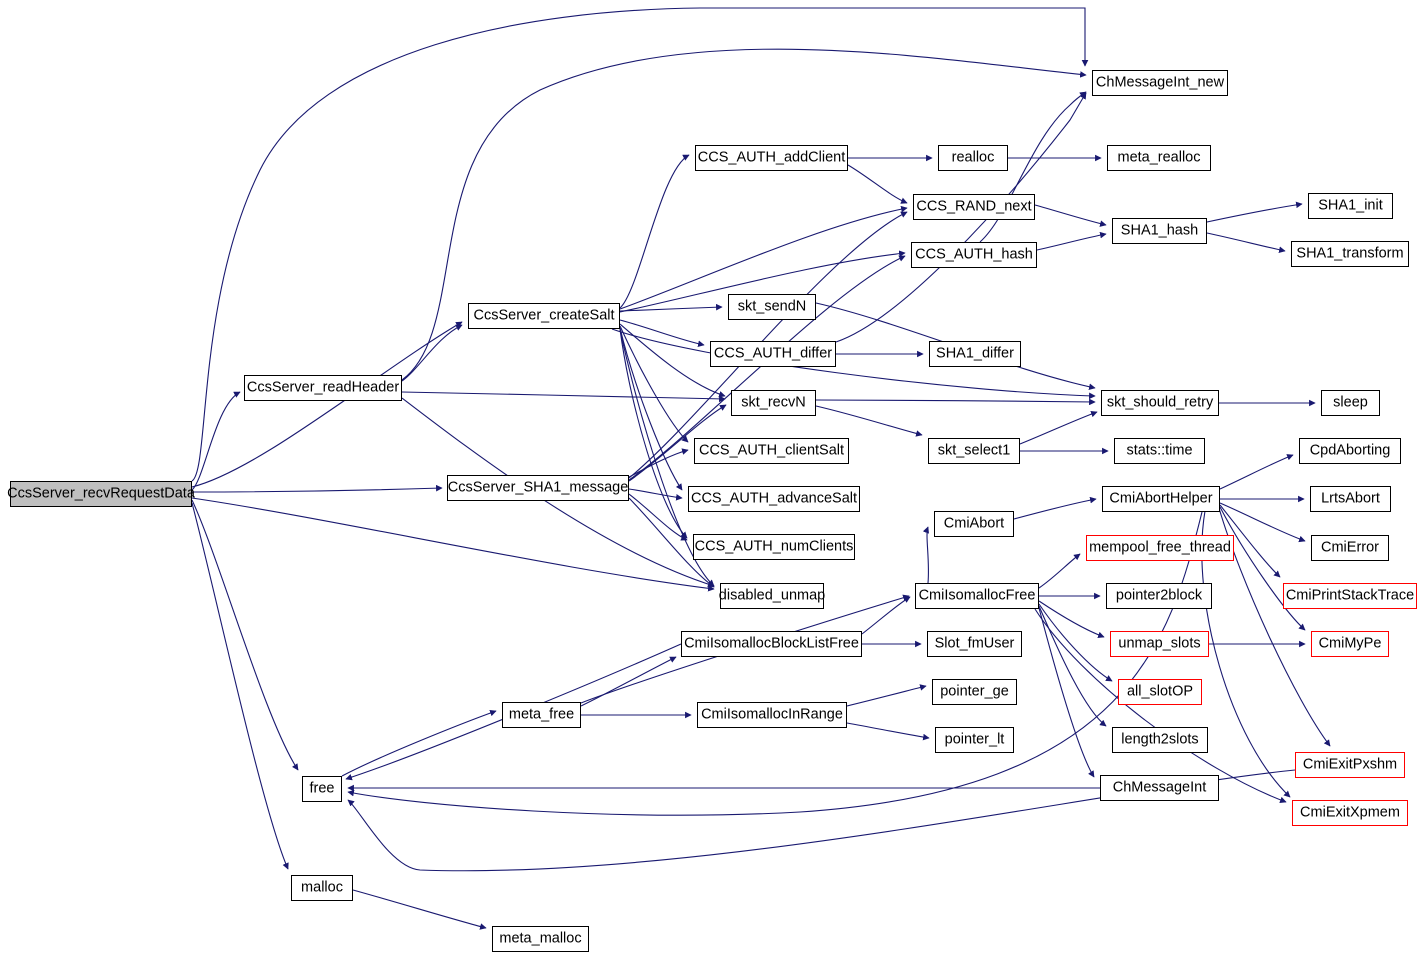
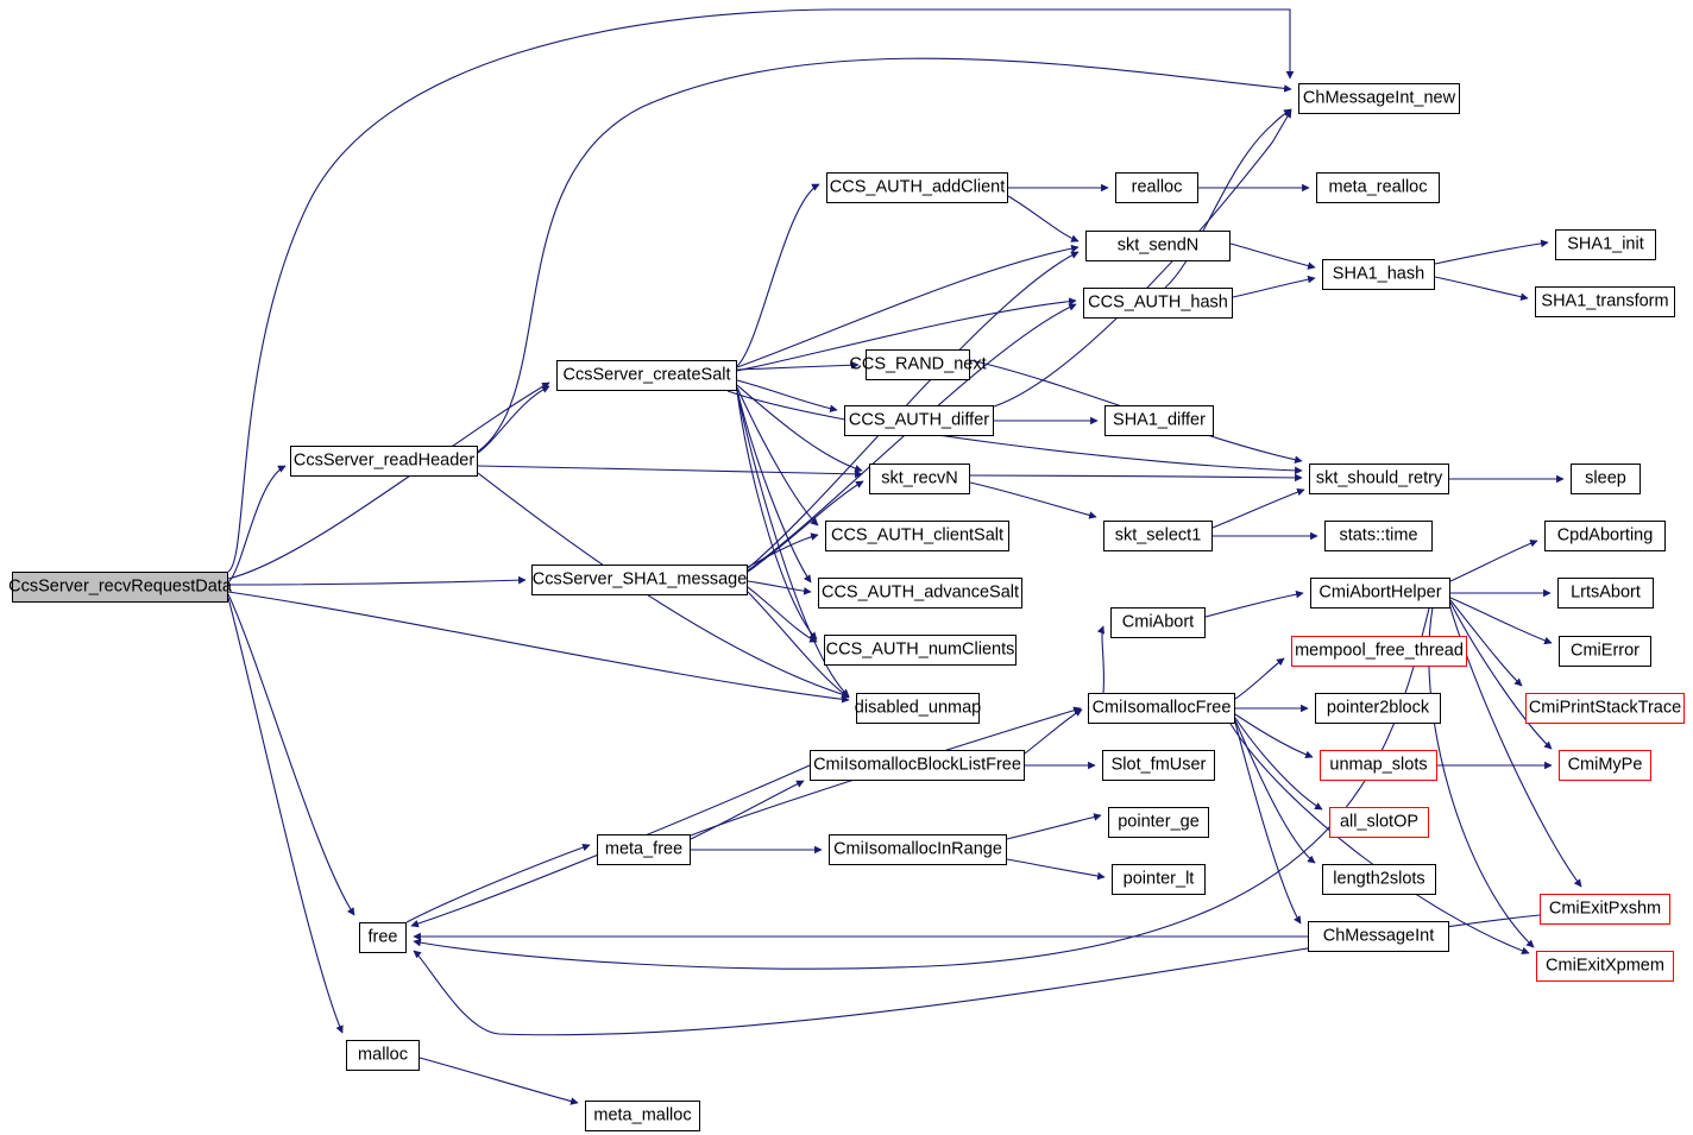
  CcsServer_recvRequestData
  CcsServer_readHeader
  CcsServer_createSalt
  CcsServer_SHA1_message
  ChMessageInt_new
  CCS_AUTH_addClient
  realloc
  meta_realloc
- CCS_RAND_next
+ skt_sendN
  CCS_AUTH_hash
  SHA1_hash
  SHA1_init
  SHA1_transform
- skt_sendN
+ CCS_RAND_next
  CCS_AUTH_differ
  SHA1_differ
  skt_recvN
  skt_should_retry
  sleep
  skt_select1
  stats::time
  CCS_AUTH_clientSalt
  CCS_AUTH_advanceSalt
  CCS_AUTH_numClients
  disabled_unmap
  CmiAbort
  CmiAbortHelper
  CpdAborting
  LrtsAbort
  CmiError
  CmiPrintStackTrace
  CmiMyPe
  mempool_free_thread
  CmiIsomallocFree
  pointer2block
  unmap_slots
  all_slotOP
  length2slots
  ChMessageInt
  CmiExitPxshm
  CmiExitXpmem
  CmiIsomallocBlockListFree
  Slot_fmUser
  CmiIsomallocInRange
  pointer_ge
  pointer_lt
  meta_free
  free
  malloc
  meta_malloc
